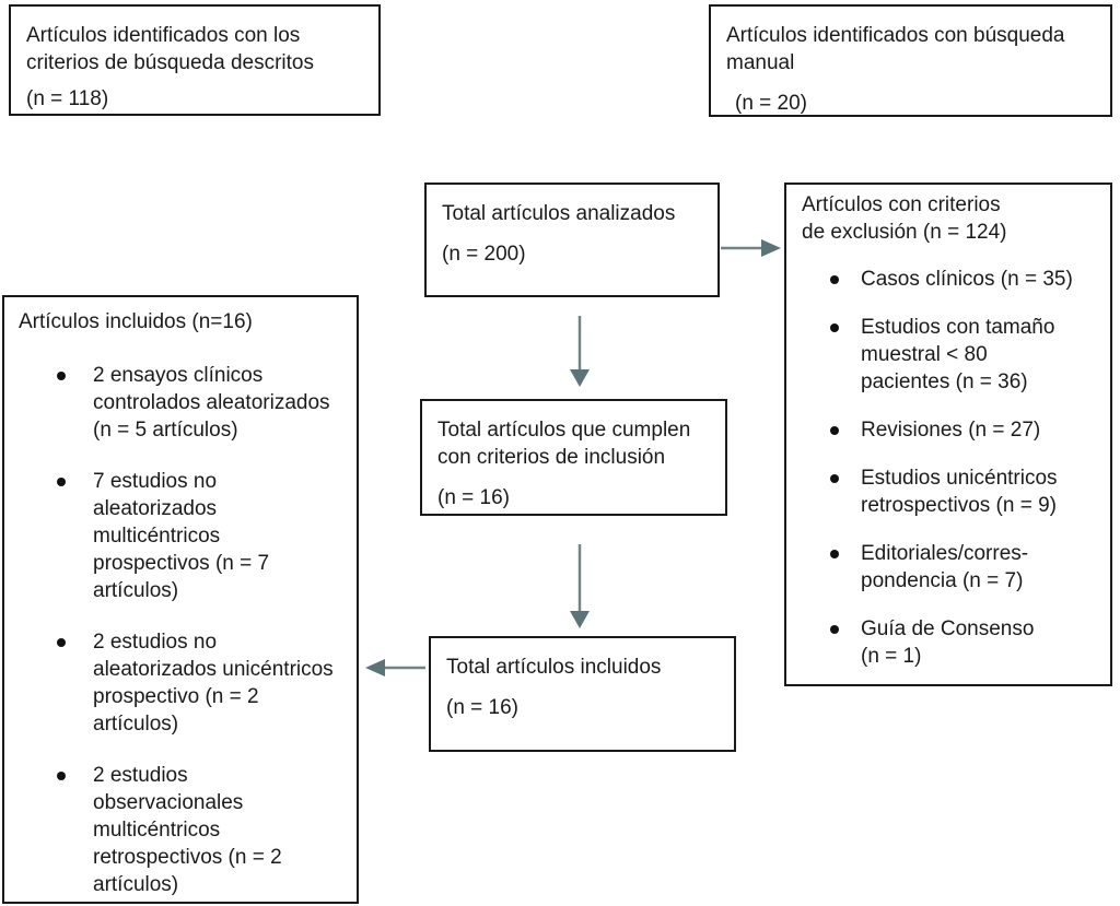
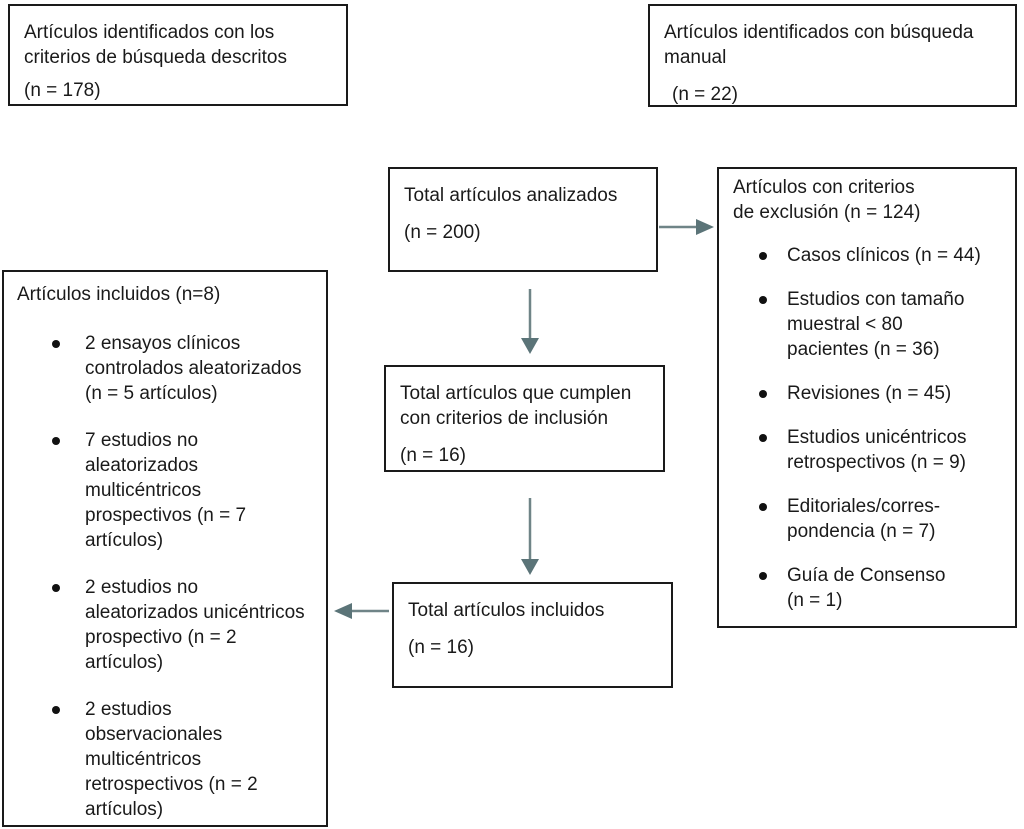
  Artículos identificados con los
  criterios de búsqueda descritos
- (n = 118)
+ (n = 178)
  Artículos identificados con búsqueda
  manual
- (n = 20)
+ (n = 22)
  Total artículos analizados
  (n = 200)
  Artículos con criterios
  de exclusión (n = 124)
- Casos clínicos (n = 35)
+ Casos clínicos (n = 44)
  Estudios con tamaño
  muestral < 80
  pacientes (n = 36)
- Revisiones (n = 27)
+ Revisiones (n = 45)
  Estudios unicéntricos
  retrospectivos (n = 9)
  Editoriales/corres-
  pondencia (n = 7)
  Guía de Consenso
  (n = 1)
  Total artículos que cumplen
  con criterios de inclusión
  (n = 16)
  Total artículos incluidos
  (n = 16)
- Artículos incluidos (n=16)
+ Artículos incluidos (n=8)
  2 ensayos clínicos
  controlados aleatorizados
  (n = 5 artículos)
  7 estudios no
  aleatorizados
  multicéntricos
  prospectivos (n = 7
  artículos)
  2 estudios no
  aleatorizados unicéntricos
  prospectivo (n = 2
  artículos)
  2 estudios
  observacionales
  multicéntricos
  retrospectivos (n = 2
  artículos)
